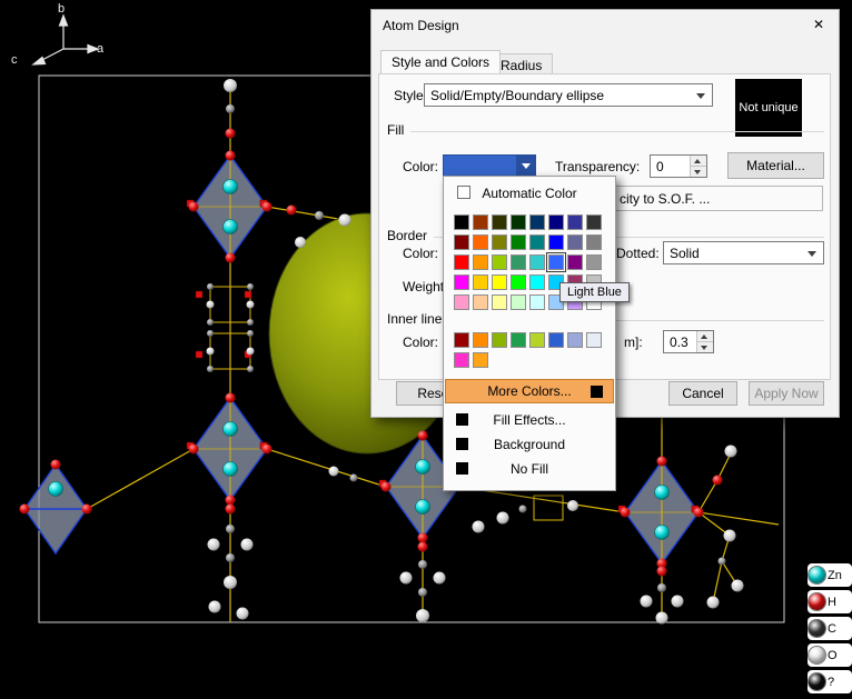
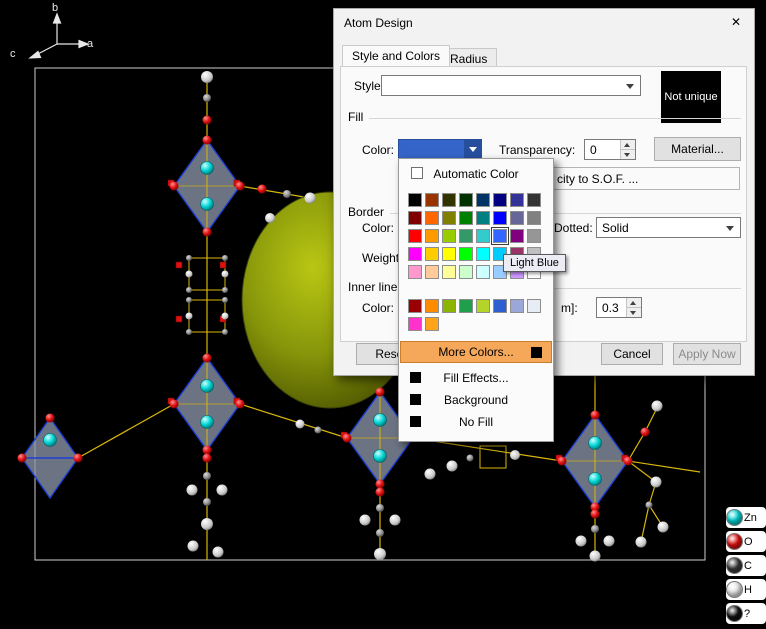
  b
  a
  c
  Zn
- H
+ O
  C
- O
+ H
  ?
  Atom Design
  ✕
  Style and Colors
  Radius
  Style
- Solid/Empty/Boundary ellipse
  Not unique
  Fill
  Color:
  Transparency:
  0
  Material...
  city to S.O.F. ...
  Border
  Color:
  Dotted:
  Solid
  Weigh
  Inner line
  Color:
  m]:
  0.3
  Cancel
  Apply Now
  Automatic Color
  More Colors...
  Fill Effects...
  Background
  No Fill
  Light Blue
